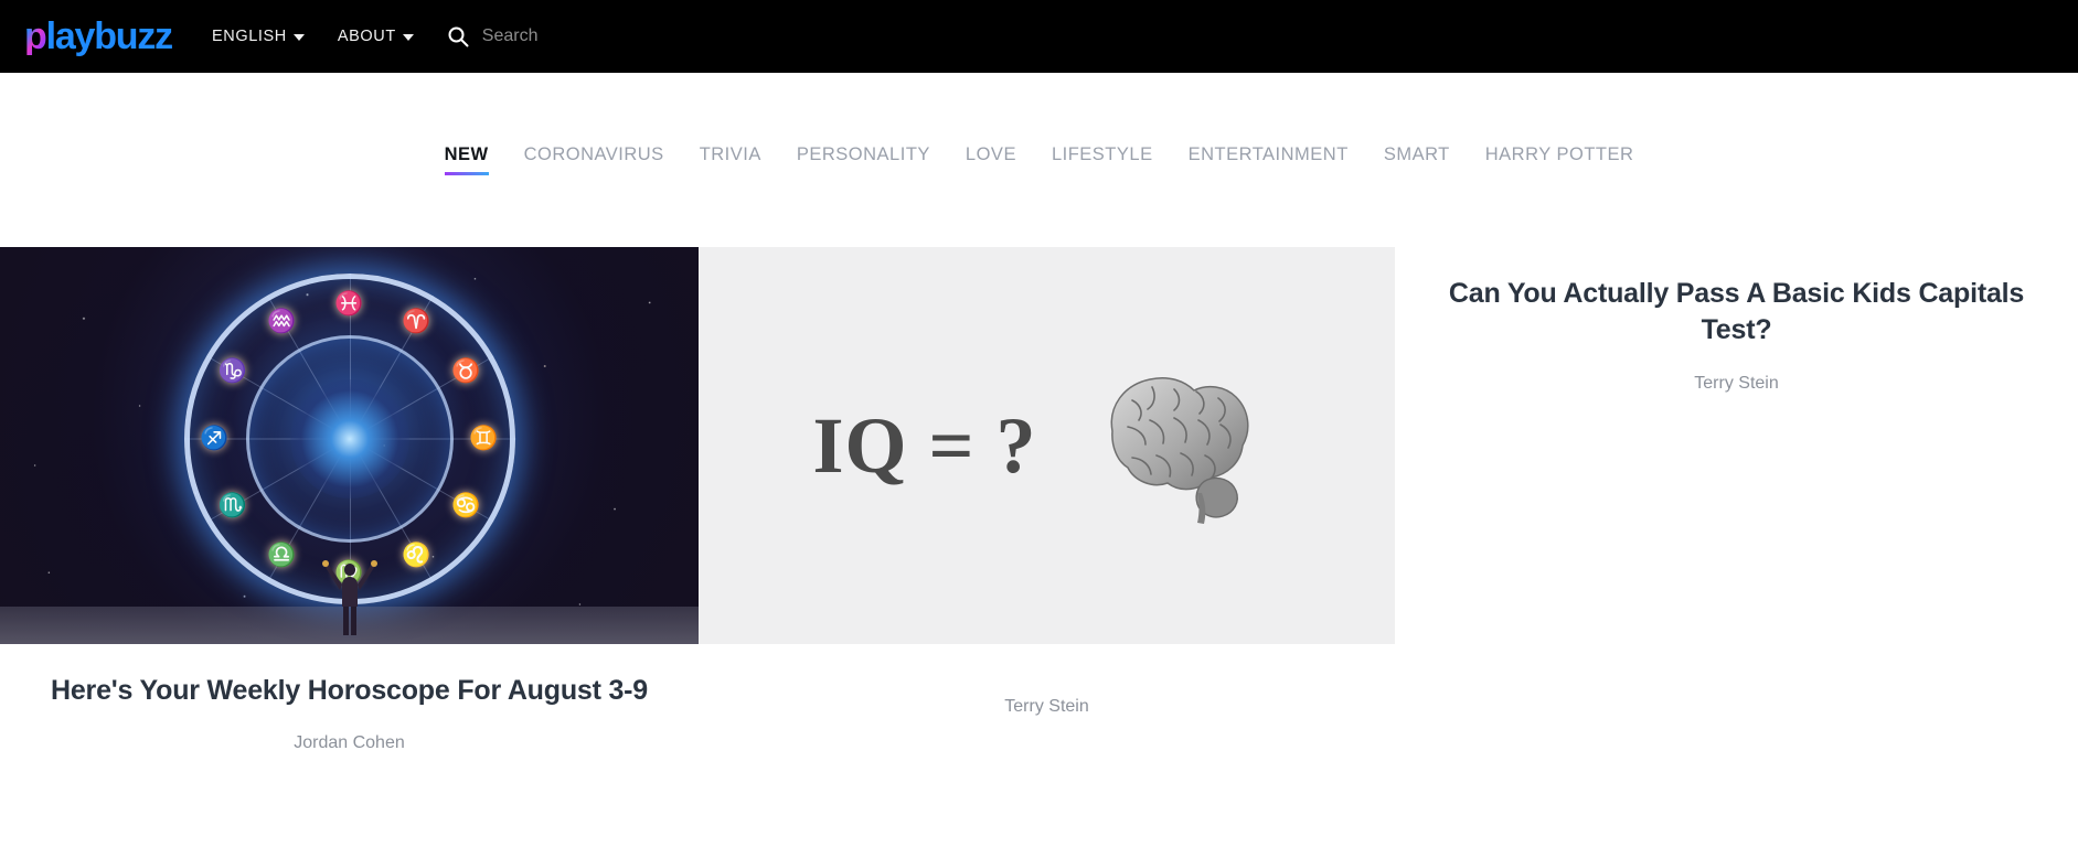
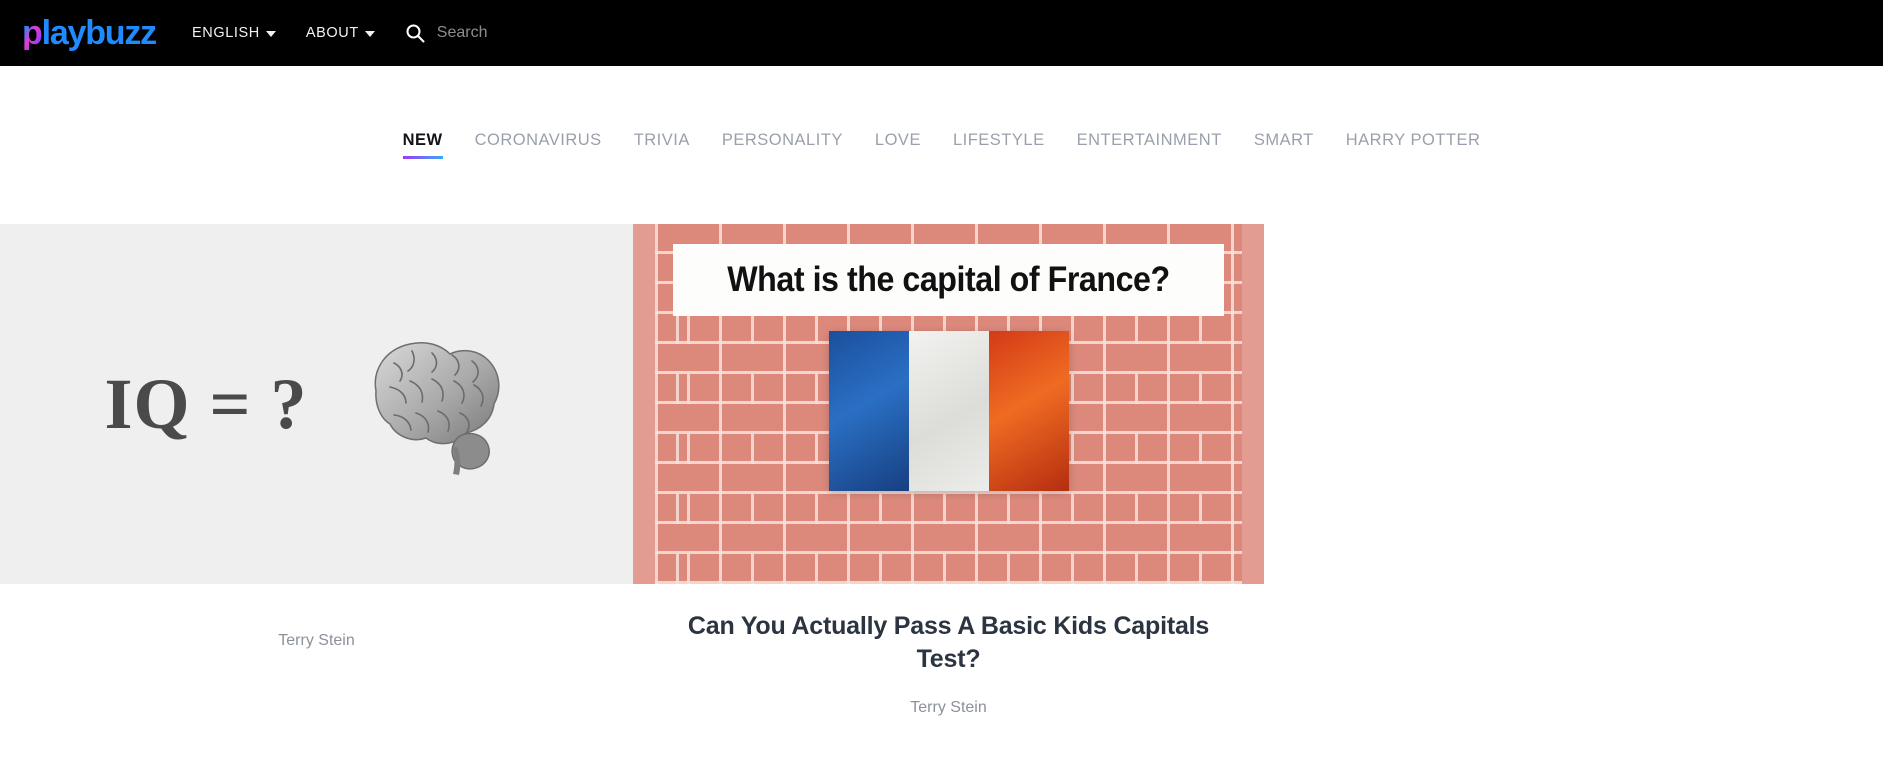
  p
  laybuzz
  ENGLISH
  ABOUT
  Search
  NEW
  CORONAVIRUS
  TRIVIA
  PERSONALITY
  LOVE
  LIFESTYLE
  ENTERTAINMENT
  SMART
  HARRY POTTER
- ♓
- ♈
- ♉
- ♊
- ♋
- ♌
- ♎
- ♏
- ♐
- ♑
- ♒
- Here's Your Weekly Horoscope For August 3-9
- Jordan Cohen
  IQ = ?
  Terry Stein
+ What is the capital of France?
  Can You Actually Pass A Basic Kids Capitals Test?
  Terry Stein
